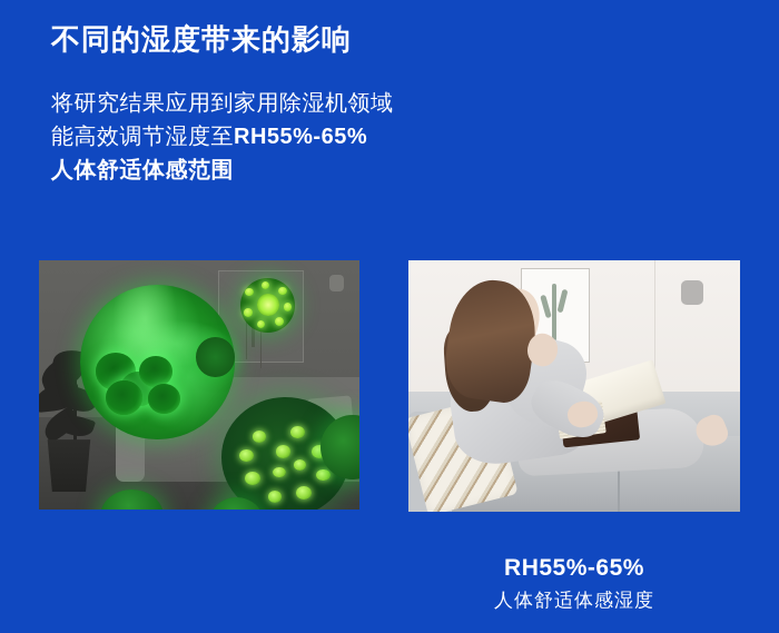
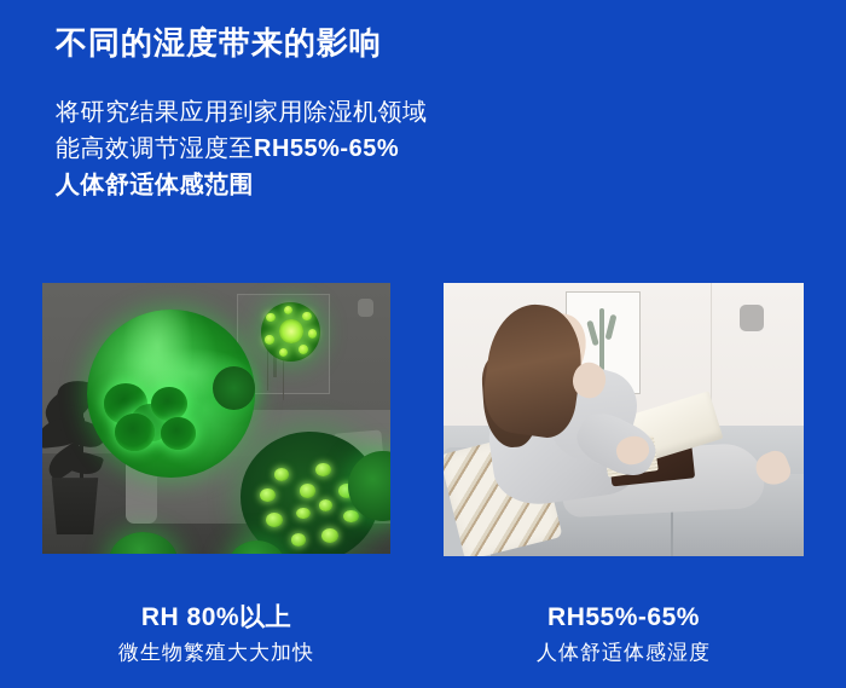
  不同的湿度带来的影响
  将研究结果应用到家用除湿机领域
  能高效调节湿度至RH55%-65%
  人体舒适体感范围
+ RH 80%以上
+ 微生物繁殖大大加快
  RH55%-65%
  人体舒适体感湿度
